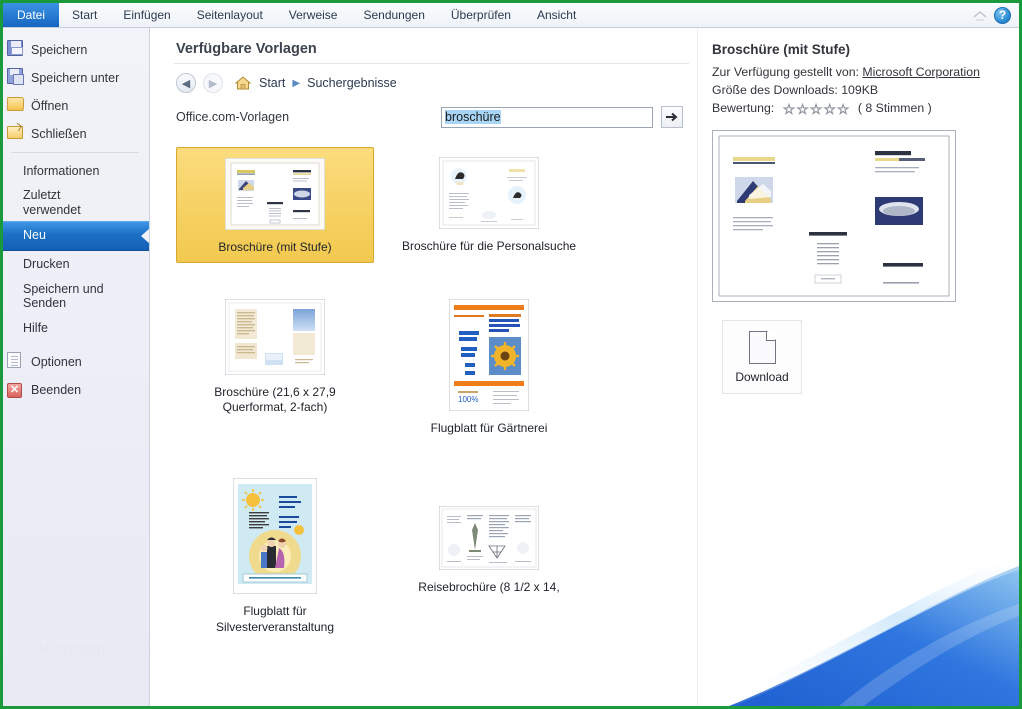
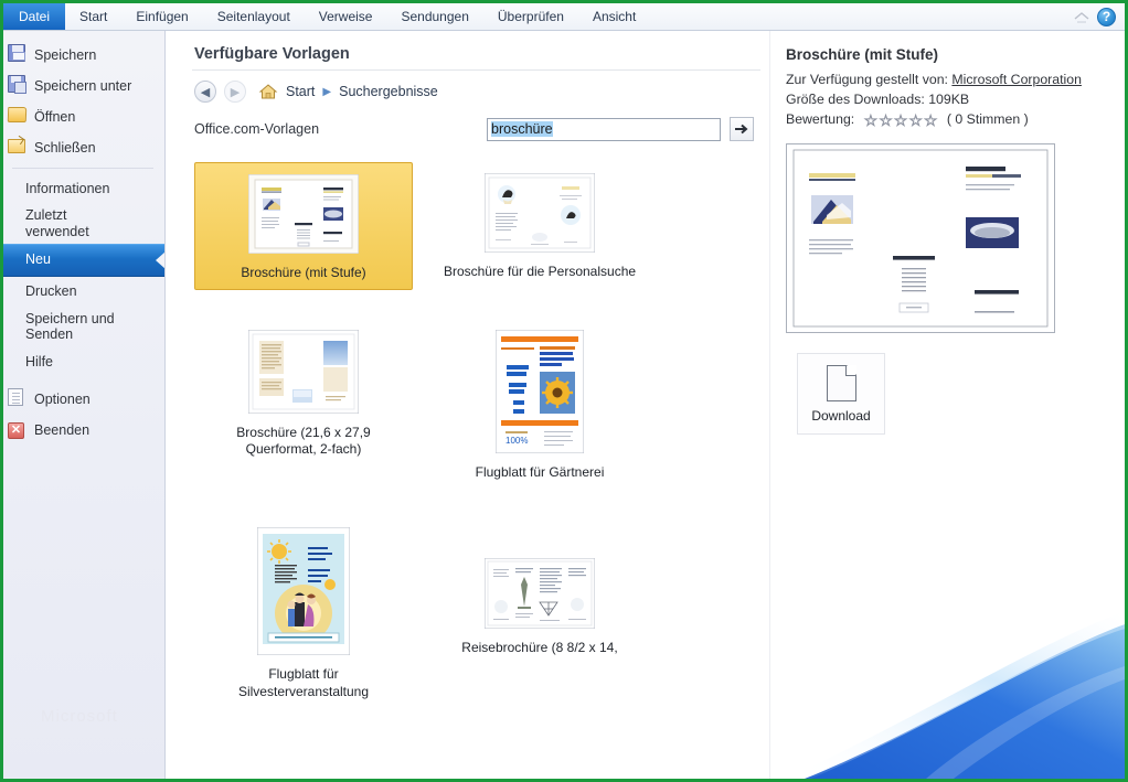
  Datei
  Start
  Einfügen
  Seitenlayout
  Verweise
  Sendungen
  Überprüfen
  Ansicht
  ?
  Speichern
  Speichern unter
  Öffnen
  Schließen
  Informationen
  Zuletzt verwendet
  Neu
  Drucken
  Speichern und Senden
  Hilfe
  Optionen
  ✕
  Beenden
  Verfügbare Vorlagen
  ◀
  ▶
  Start
  ▶
  Suchergebnisse
  Office.com-Vorlagen
  broschüre
  Broschüre (mit Stufe)
  Broschüre für die Personalsuche
  Broschüre (21,6 x 27,9 Querformat, 2-fach)
  100%
  Flugblatt für Gärtnerei
  Flugblatt für Silvesterveranstaltung
- Reisebrochüre (8 1/2 x 14,
+ Reisebrochüre (8 8/2 x 14,
  Broschüre (mit Stufe)
  Zur Verfügung gestellt von: Microsoft Corporation
  Größe des Downloads: 109KB
  Bewertung:
  ☆
  ☆
  ☆
  ☆
  ☆
- ( 8 Stimmen )
+ ( 0 Stimmen )
  Download
